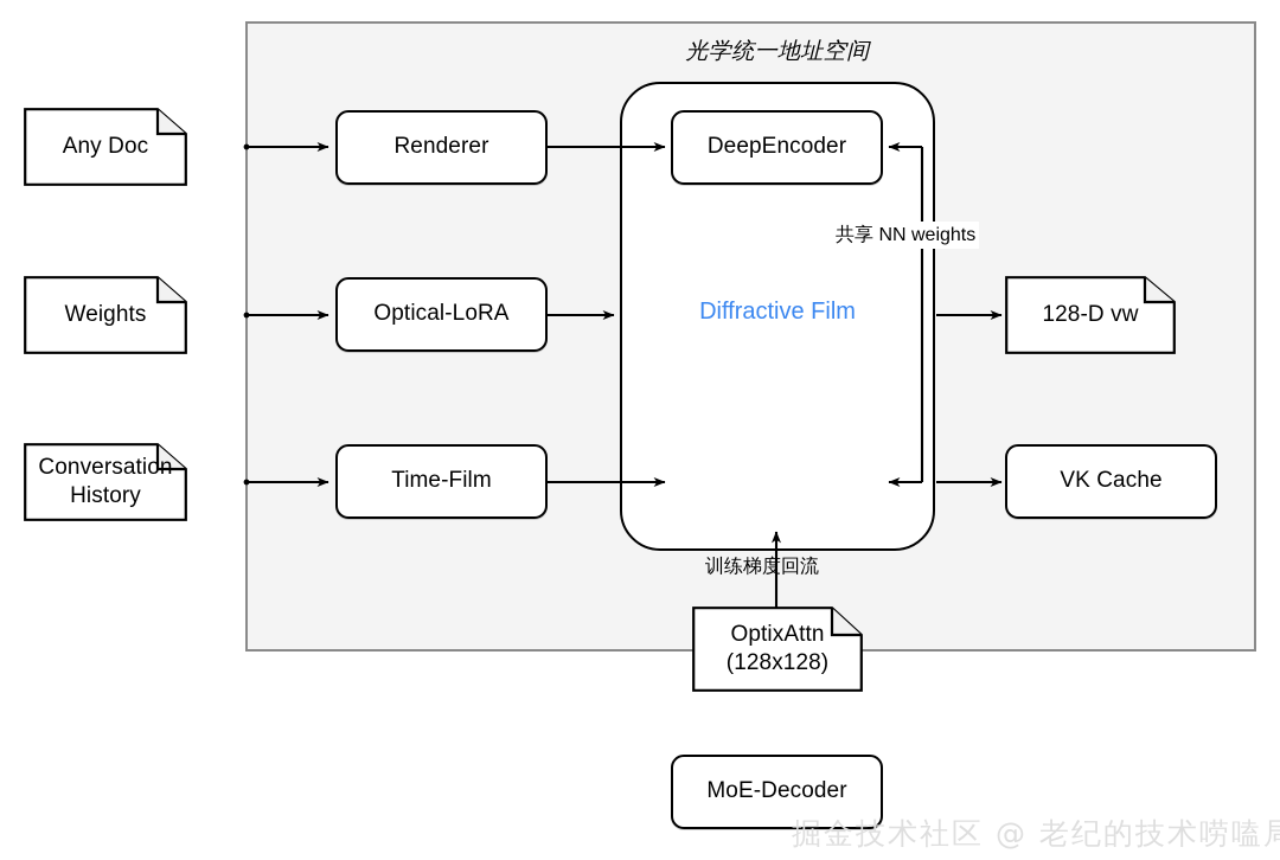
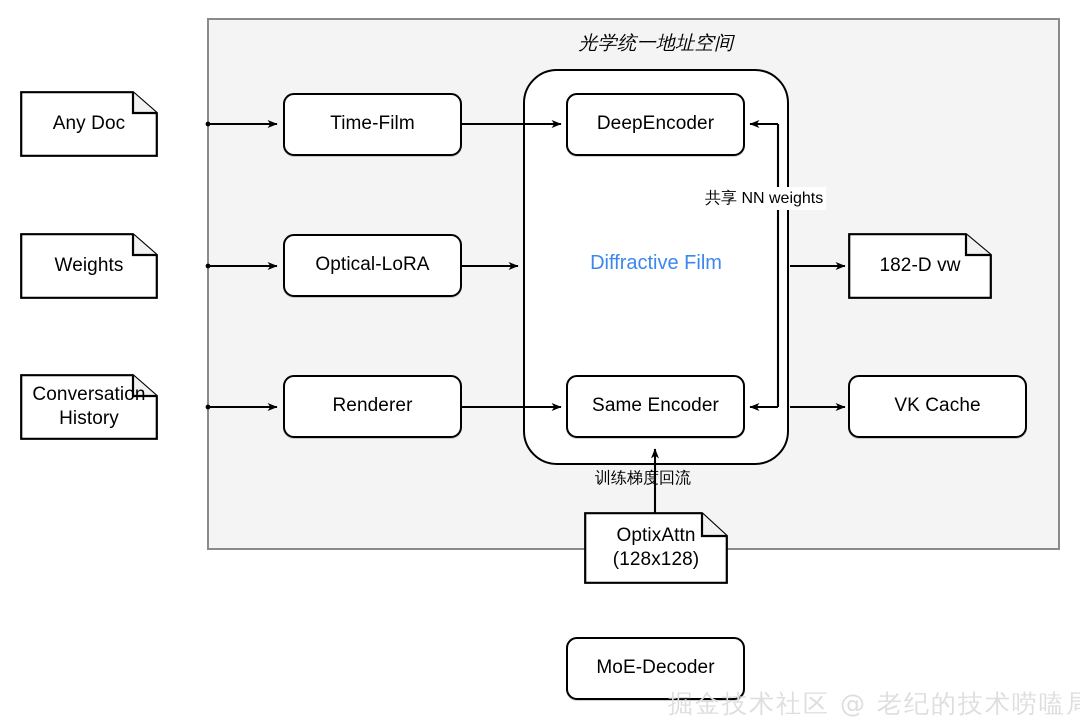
  光学统一地址空间
  Diffractive Film
  Any Doc
  Weights
  Conversation
  History
- Renderer
+ Time-Film
  Optical-LoRA
- Time-Film
+ Renderer
  DeepEncoder
+ Same Encoder
- 128-D vw
+ 182-D vw
  VK Cache
  OptixAttn
  (128x128)
  MoE-Decoder
  共享 NN weights
  训练梯度回流
  掘金技术社区 @ 老纪的技术唠嗑局
